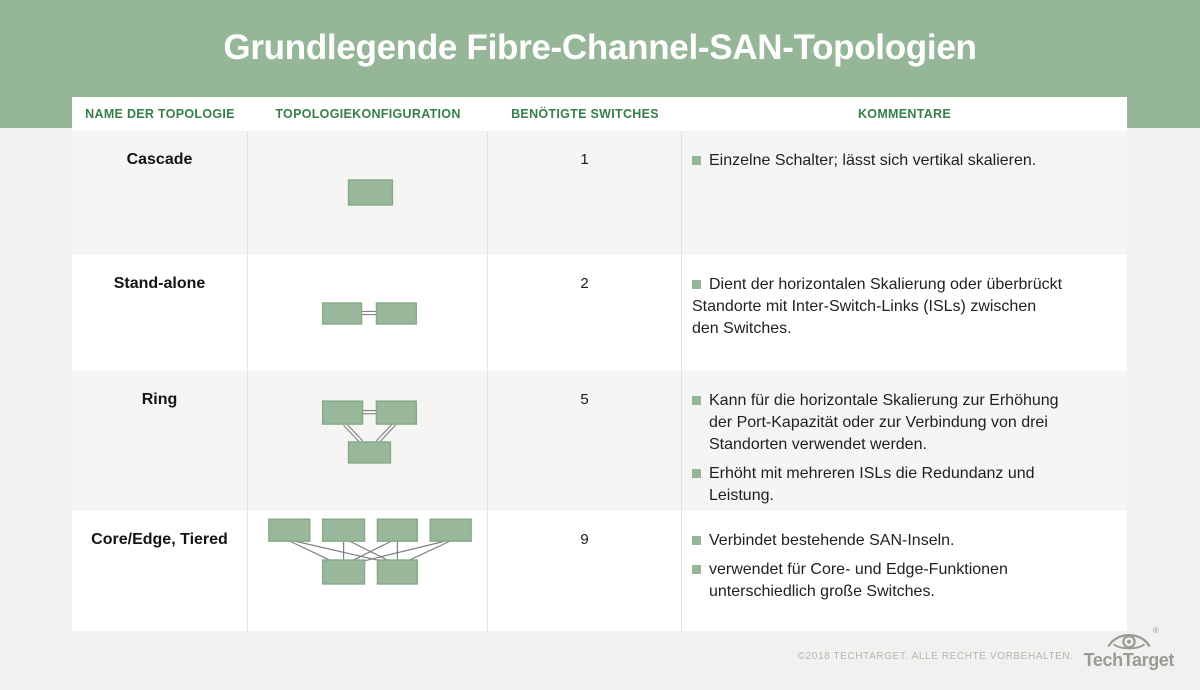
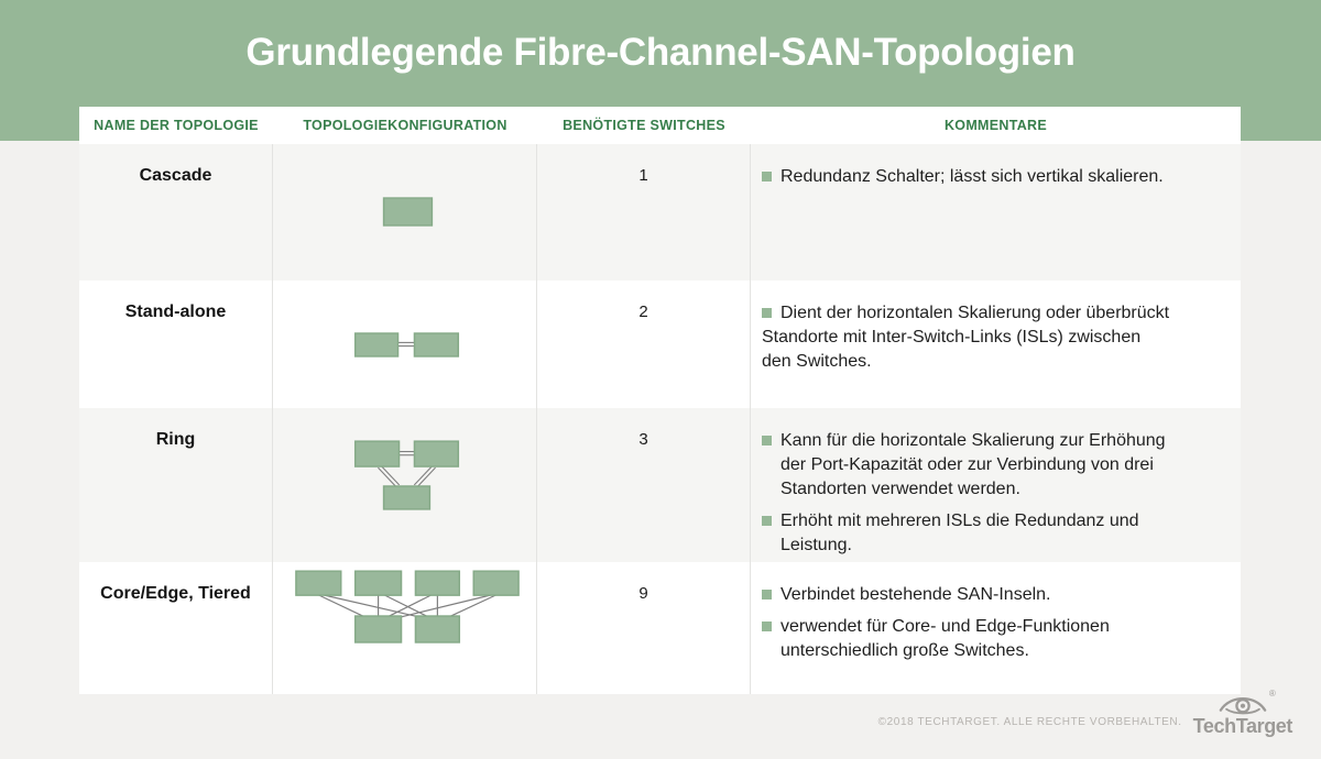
  Grundlegende Fibre-Channel-SAN-Topologien
  NAME DER TOPOLOGIE
  TOPOLOGIEKONFIGURATION
  BENÖTIGTE SWITCHES
  KOMMENTARE
  Cascade
  1
- Einzelne Schalter; lässt sich vertikal skalieren.
+ Redundanz Schalter; lässt sich vertikal skalieren.
  Stand-alone
  2
  Dient der horizontalen Skalierung oder überbrückt
  Standorte mit Inter-Switch-Links (ISLs) zwischen
  den Switches.
  Ring
- 5
+ 3
  Kann für die horizontale Skalierung zur Erhöhung
  der Port-Kapazität oder zur Verbindung von drei
  Standorten verwendet werden.
  Erhöht mit mehreren ISLs die Redundanz und
  Leistung.
  Core/Edge, Tiered
  9
  Verbindet bestehende SAN-Inseln.
  verwendet für Core- und Edge-Funktionen
  unterschiedlich große Switches.
  ©2018 TECHTARGET. ALLE RECHTE VORBEHALTEN.
  ®
  TechTarget
